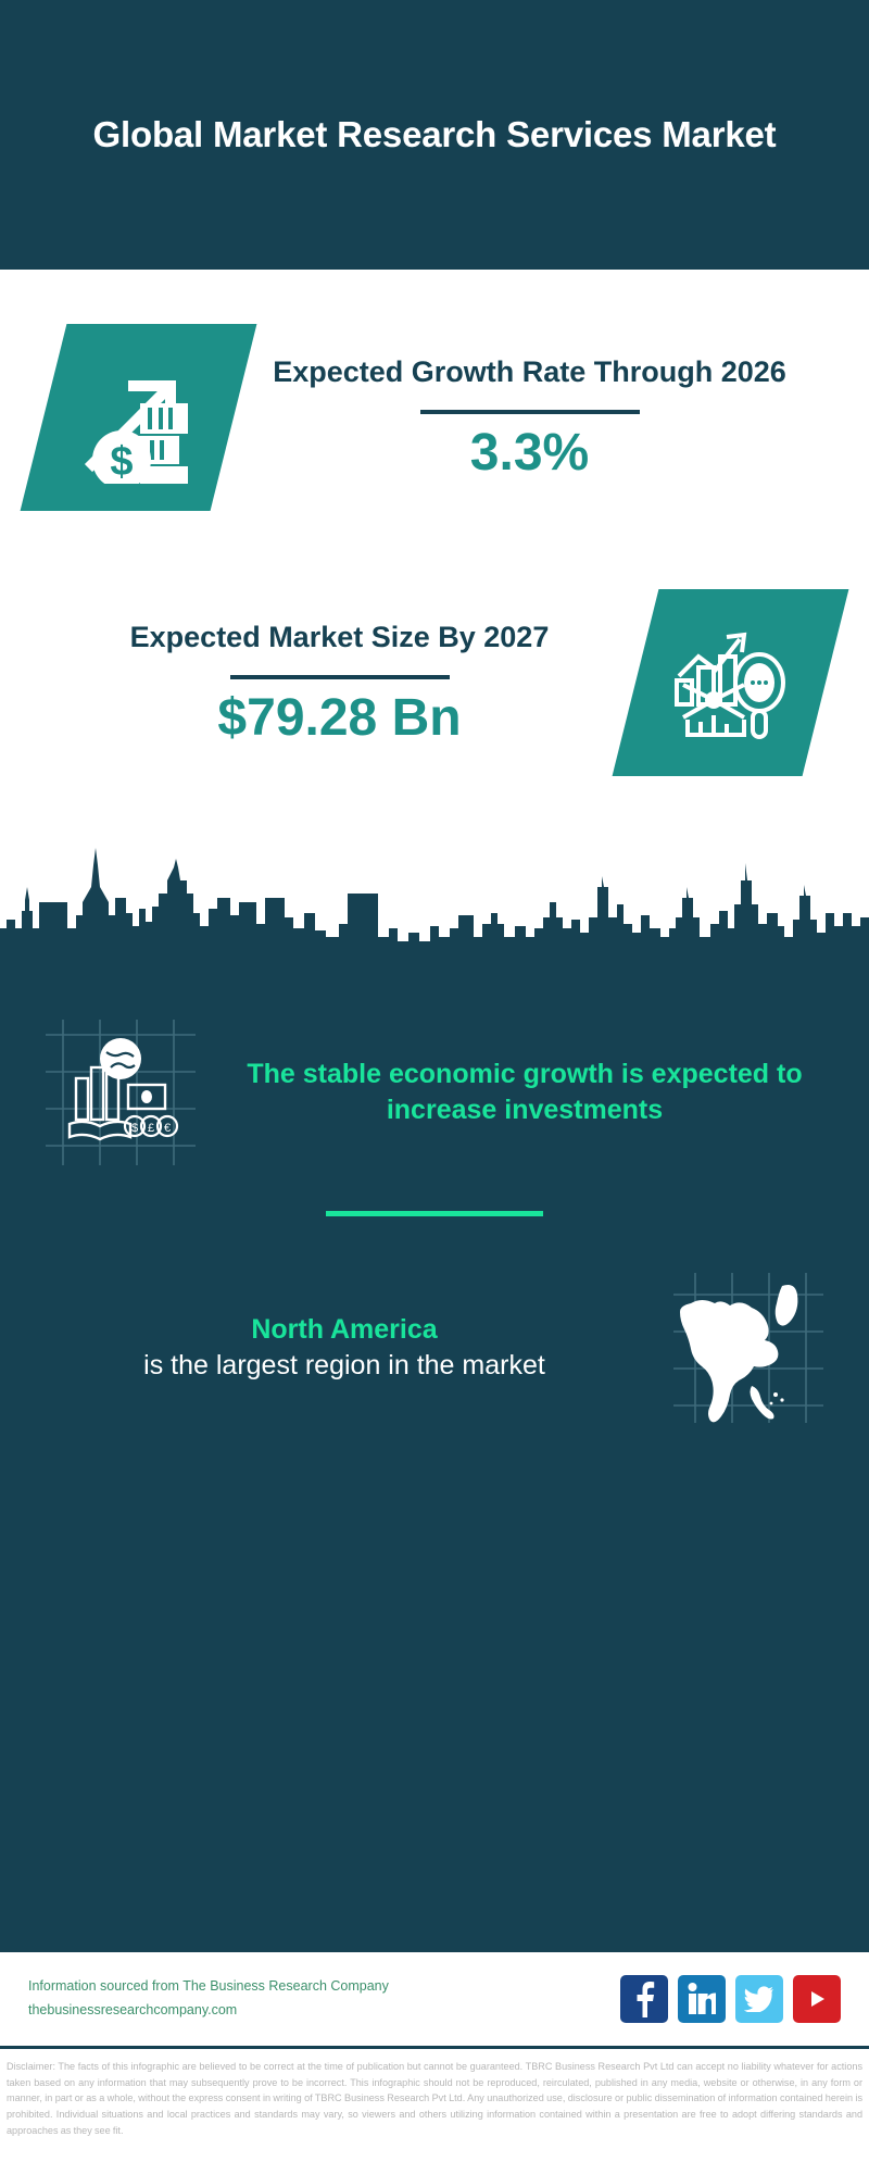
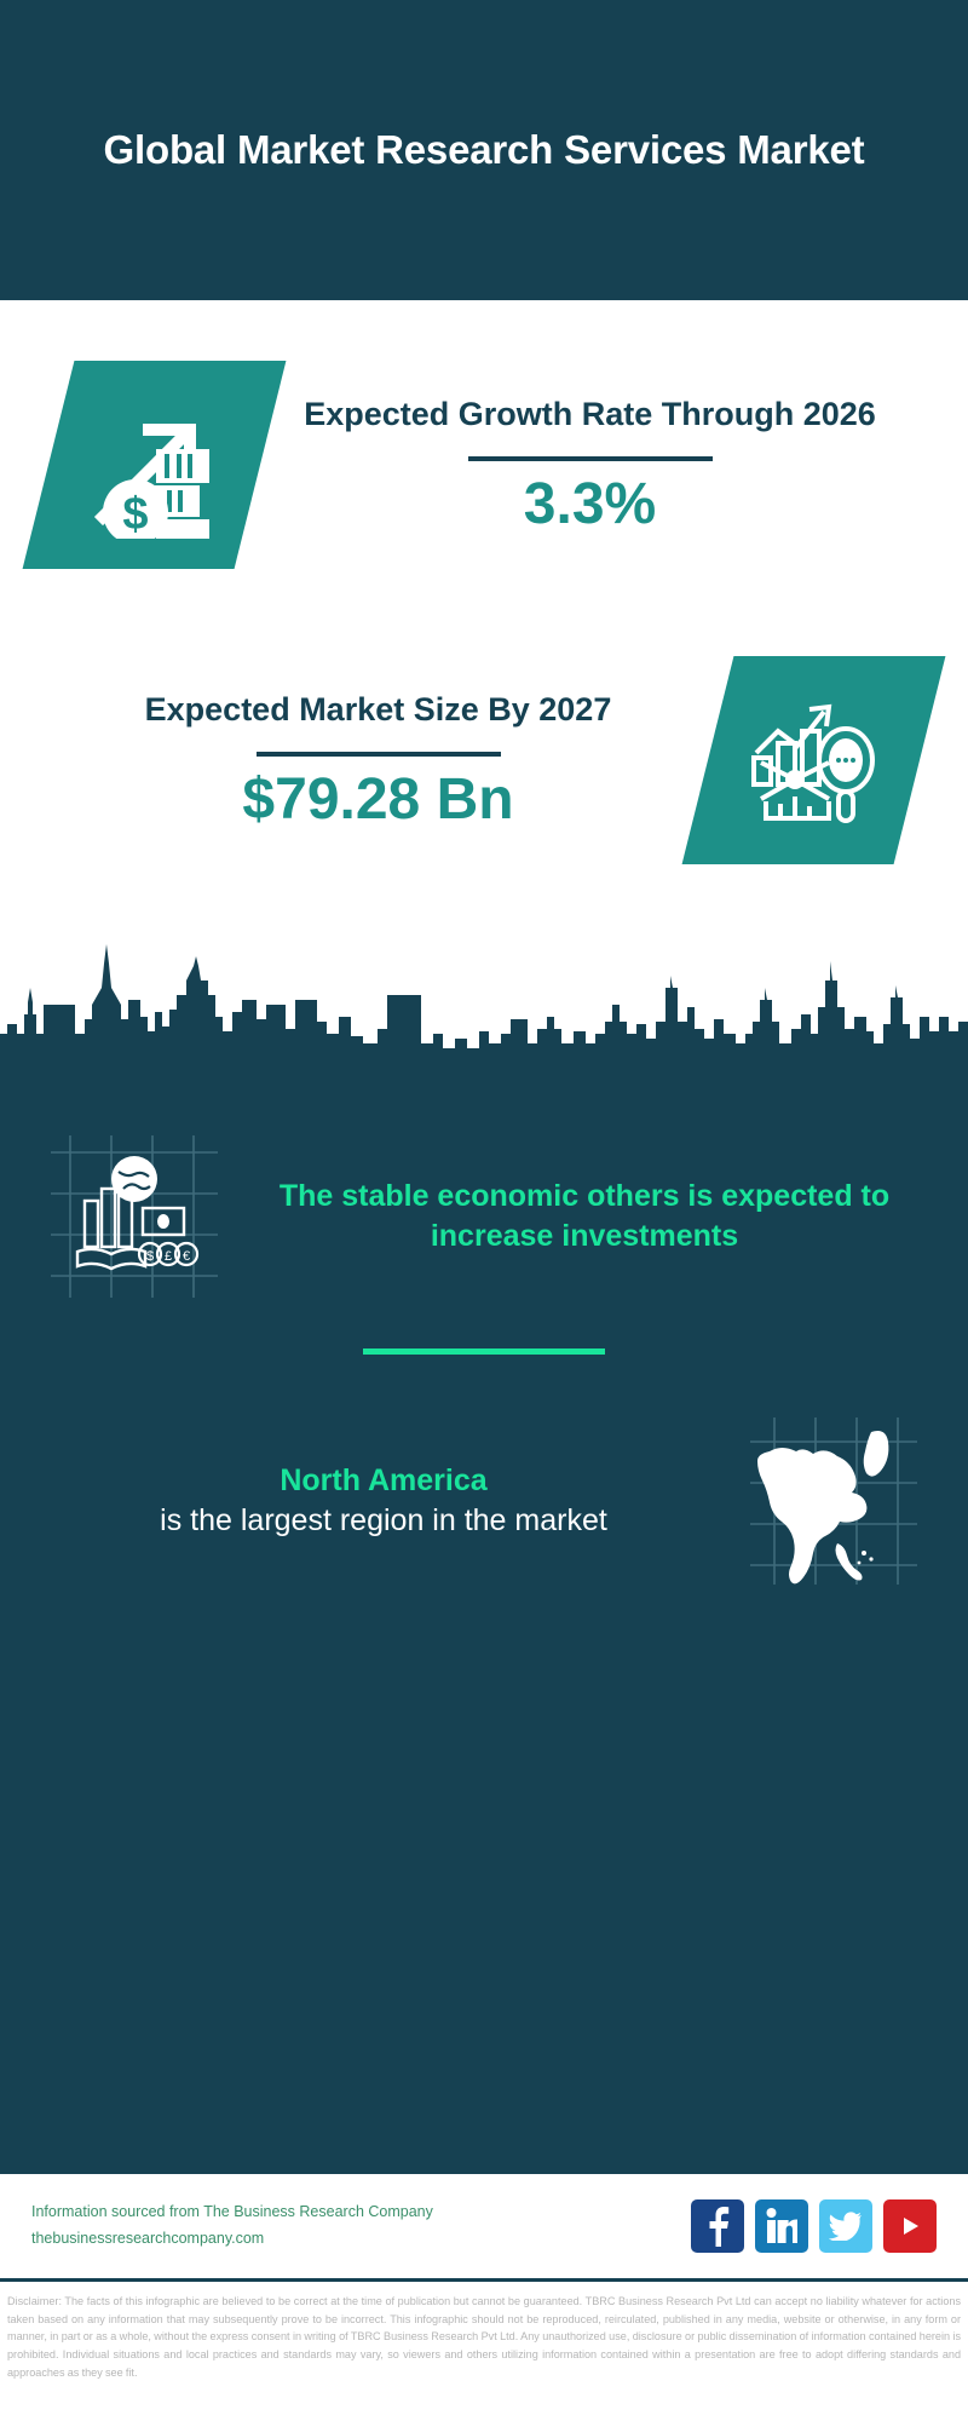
  Global Market Research Services Market
  Expected Growth Rate Through 2026
  3.3%
  Expected Market Size By 2027
  $79.28 Bn
  $
  £
  €
- The stable economic growth is expected to increase investments
+ The stable economic others is expected to increase investments
  North America
  is the largest region in the market
  Information sourced from The Business Research Company
  thebusinessresearchcompany.com
  Disclaimer: The facts of this infographic are believed to be correct at the time of publication but cannot be guaranteed. TBRC Business Research Pvt Ltd can accept no liability whatever for actions taken based on any information that may subsequently prove to be incorrect. This infographic should not be reproduced, reirculated, published in any media, website or otherwise, in any form or manner, in part or as a whole, without the express consent in writing of TBRC Business Research Pvt Ltd. Any unauthorized use, disclosure or public dissemination of information contained herein is prohibited. Individual situations and local practices and standards may vary, so viewers and others utilizing information contained within a presentation are free to adopt differing standards and approaches as they see fit.
